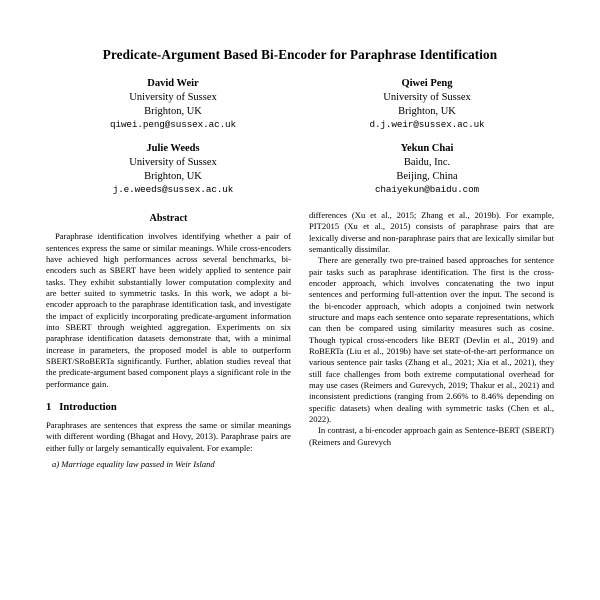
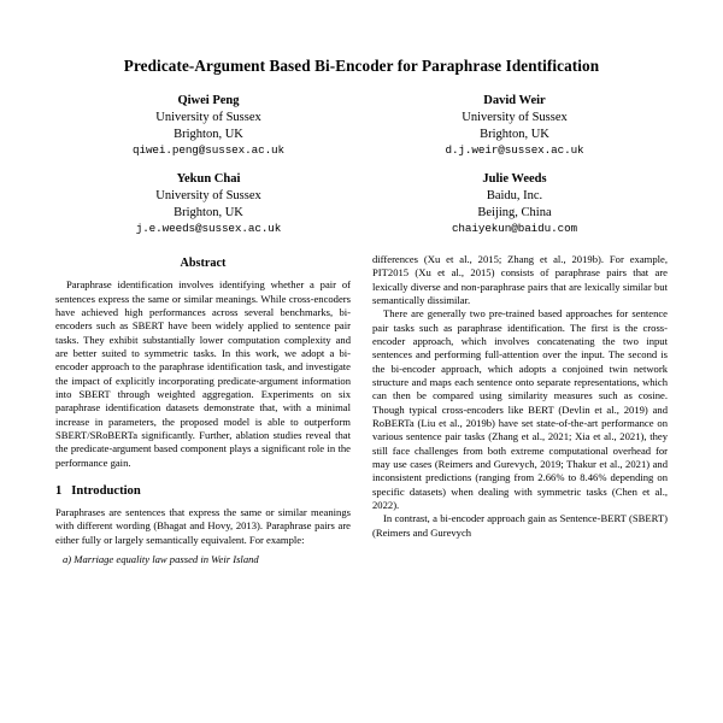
  Predicate-Argument Based Bi-Encoder for Paraphrase Identification
- David Weir
+ Qiwei Peng
  University of Sussex
  Brighton, UK
  qiwei.peng@sussex.ac.uk
- Qiwei Peng
+ David Weir
  University of Sussex
  Brighton, UK
  d.j.weir@sussex.ac.uk
- Julie Weeds
+ Yekun Chai
  University of Sussex
  Brighton, UK
  j.e.weeds@sussex.ac.uk
- Yekun Chai
+ Julie Weeds
  Baidu, Inc.
  Beijing, China
  chaiyekun@baidu.com
  Abstract
  Paraphrase identification involves identifying whether a pair of sentences express the same or similar meanings. While cross-encoders have achieved high performances across several benchmarks, bi-encoders such as SBERT have been widely applied to sentence pair tasks. They exhibit substantially lower computation complexity and are better suited to symmetric tasks. In this work, we adopt a bi-encoder approach to the paraphrase identification task, and investigate the impact of explicitly incorporating predicate-argument information into SBERT through weighted aggregation. Experiments on six paraphrase identification datasets demonstrate that, with a minimal increase in parameters, the proposed model is able to outperform SBERT/SRoBERTa significantly. Further, ablation studies reveal that the predicate-argument based component plays a significant role in the performance gain.
  1 Introduction
  Paraphrases are sentences that express the same or similar meanings with different wording (Bhagat and Hovy, 2013). Paraphrase pairs are either fully or largely semantically equivalent. For example:
  a) Marriage equality law passed in Weir Island
  differences (Xu et al., 2015; Zhang et al., 2019b). For example, PIT2015 (Xu et al., 2015) consists of paraphrase pairs that are lexically diverse and non-paraphrase pairs that are lexically similar but semantically dissimilar.
  There are generally two pre-trained based approaches for sentence pair tasks such as paraphrase identification. The first is the cross-encoder approach, which involves concatenating the two input sentences and performing full-attention over the input. The second is the bi-encoder approach, which adopts a conjoined twin network structure and maps each sentence onto separate representations, which can then be compared using similarity measures such as cosine. Though typical cross-encoders like BERT (Devlin et al., 2019) and RoBERTa (Liu et al., 2019b) have set state-of-the-art performance on various sentence pair tasks (Zhang et al., 2021; Xia et al., 2021), they still face challenges from both extreme computational overhead for may use cases (Reimers and Gurevych, 2019; Thakur et al., 2021) and inconsistent predictions (ranging from 2.66% to 8.46% depending on specific datasets) when dealing with symmetric tasks (Chen et al., 2022).
  In contrast, a bi-encoder approach gain as Sentence-BERT (SBERT) (Reimers and Gurevych
